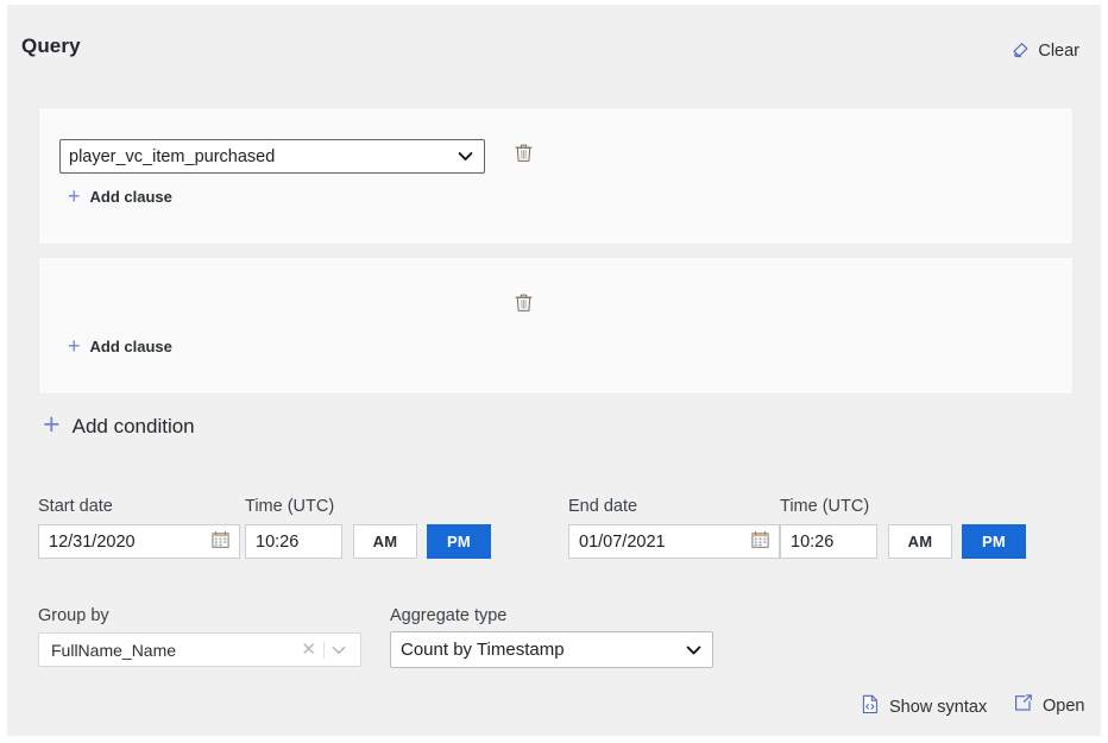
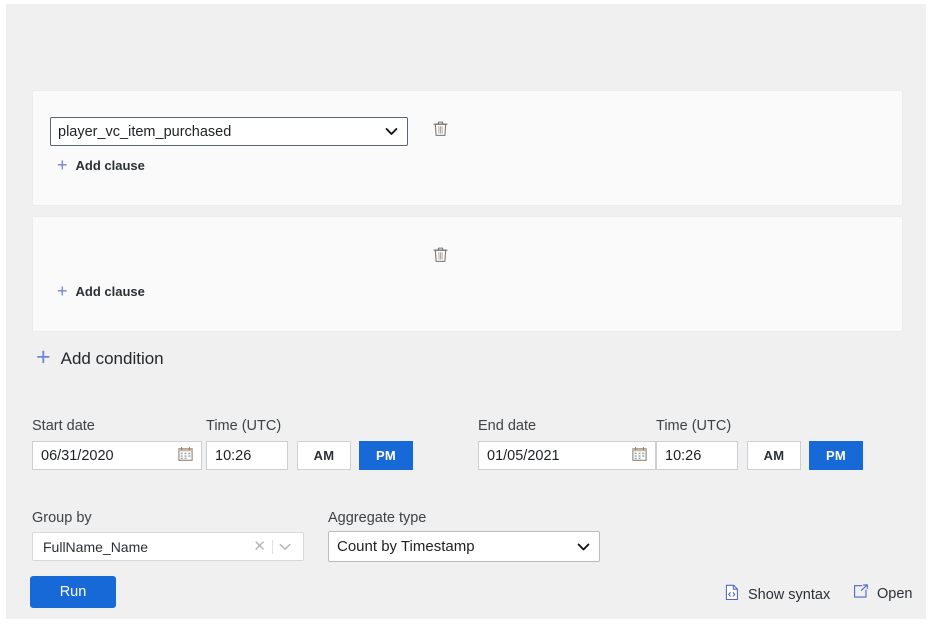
- Query
- Clear
  player_vc_item_purchased
  +
  Add clause
  +
  Add clause
  +
  Add condition
  Start date
- 12/31/2020
+ 06/31/2020
  Time (UTC)
  10:26
  AM
  PM
  End date
- 01/07/2021
+ 01/05/2021
  Time (UTC)
  10:26
  AM
  PM
  Group by
  FullName_Name
  ✕
  Aggregate type
  Count by Timestamp
+ Run
  Show syntax
  Open
